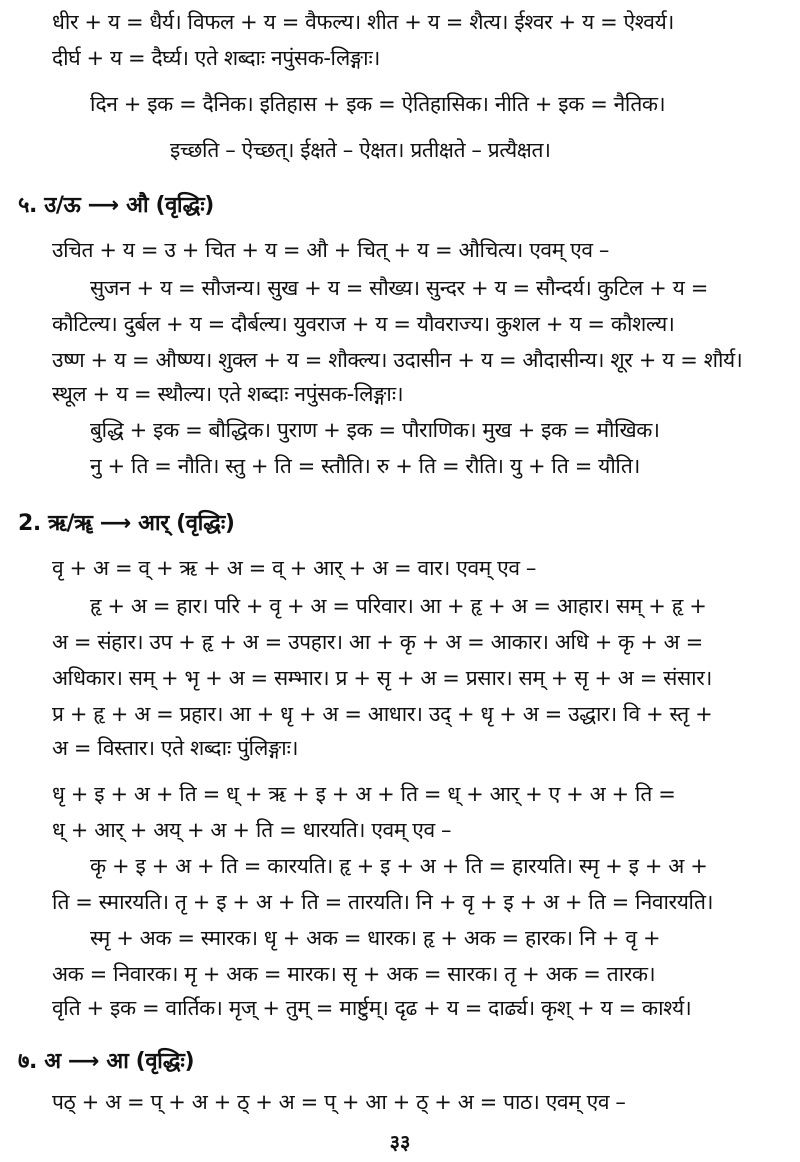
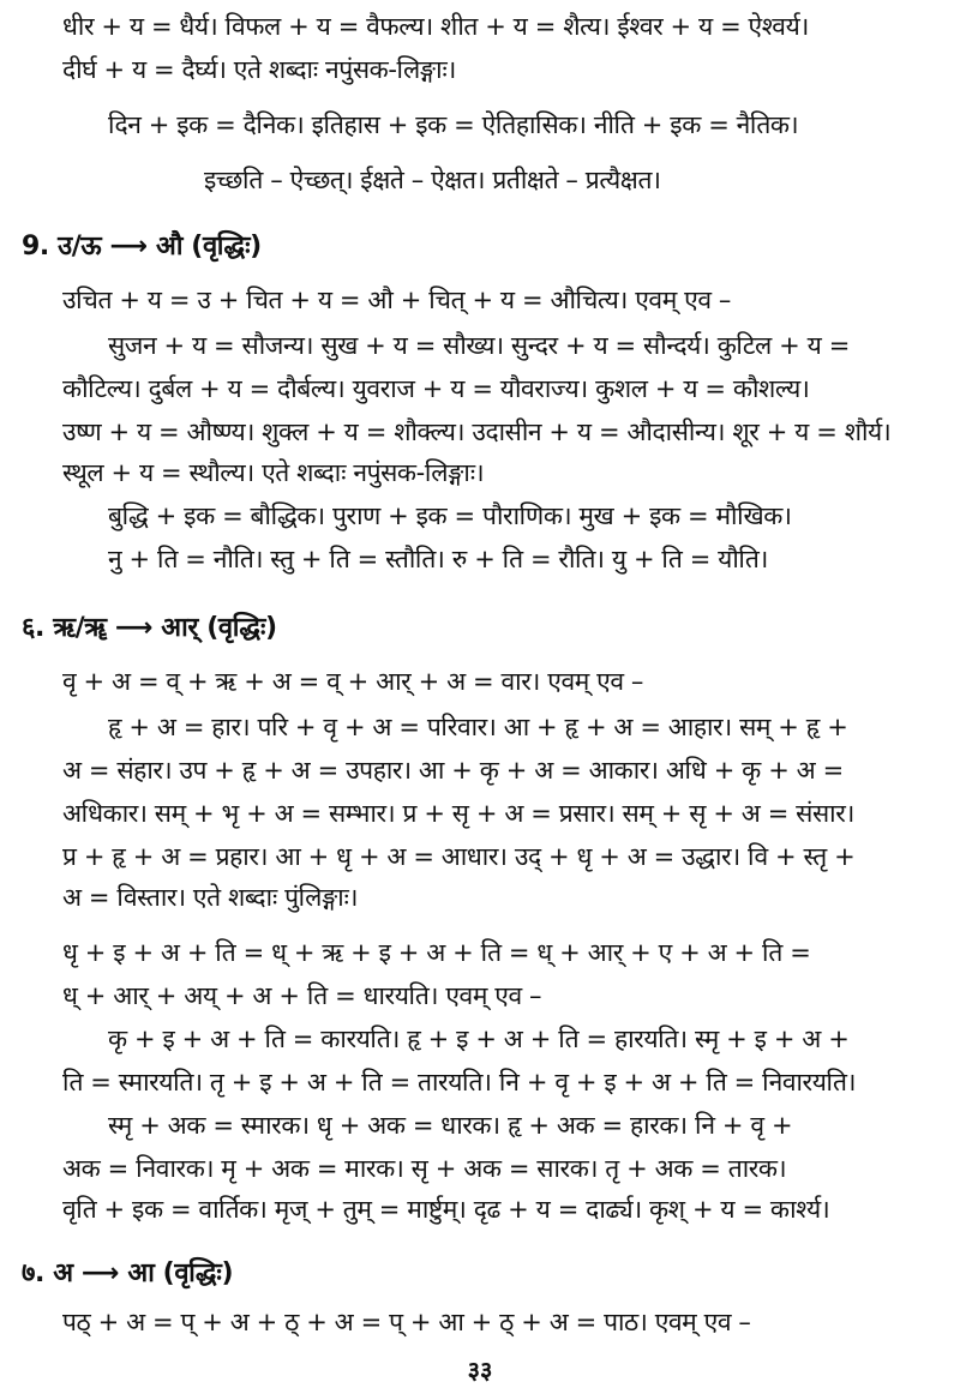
  धीर + य = धैर्य। विफल + य = वैफल्य। शीत + य = शैत्य। ईश्वर + य = ऐश्वर्य।
  दीर्घ + य = दैर्घ्य। एते शब्दाः नपुंसक-लिङ्गाः।
  दिन + इक = दैनिक। इतिहास + इक = ऐतिहासिक। नीति + इक = नैतिक।
  इच्छति – ऐच्छत्। ईक्षते – ऐक्षत। प्रतीक्षते – प्रत्यैक्षत।
- ५. उ/ऊ ⟶ औ (वृद्धिः)
+ 9. उ/ऊ ⟶ औ (वृद्धिः)
  उचित + य = उ + चित + य = औ + चित् + य = औचित्य। एवम् एव –
  सुजन + य = सौजन्य। सुख + य = सौख्य। सुन्दर + य = सौन्दर्य। कुटिल + य =
  कौटिल्य। दुर्बल + य = दौर्बल्य। युवराज + य = यौवराज्य। कुशल + य = कौशल्य।
  उष्ण + य = औष्ण्य। शुक्ल + य = शौक्ल्य। उदासीन + य = औदासीन्य। शूर + य = शौर्य।
  स्थूल + य = स्थौल्य। एते शब्दाः नपुंसक-लिङ्गाः।
  बुद्धि + इक = बौद्धिक। पुराण + इक = पौराणिक। मुख + इक = मौखिक।
  नु + ति = नौति। स्तु + ति = स्तौति। रु + ति = रौति। यु + ति = यौति।
- 2. ऋ/ॠ ⟶ आर् (वृद्धिः)
+ ६. ऋ/ॠ ⟶ आर् (वृद्धिः)
  वृ + अ = व् + ऋ + अ = व् + आर् + अ = वार। एवम् एव –
  हृ + अ = हार। परि + वृ + अ = परिवार। आ + हृ + अ = आहार। सम् + हृ +
  अ = संहार। उप + हृ + अ = उपहार। आ + कृ + अ = आकार। अधि + कृ + अ =
  अधिकार। सम् + भृ + अ = सम्भार। प्र + सृ + अ = प्रसार। सम् + सृ + अ = संसार।
  प्र + हृ + अ = प्रहार। आ + धृ + अ = आधार। उद् + धृ + अ = उद्धार। वि + स्तृ +
  अ = विस्तार। एते शब्दाः पुंलिङ्गाः।
  धृ + इ + अ + ति = ध् + ऋ + इ + अ + ति = ध् + आर् + ए + अ + ति =
  ध् + आर् + अय् + अ + ति = धारयति। एवम् एव –
  कृ + इ + अ + ति = कारयति। हृ + इ + अ + ति = हारयति। स्मृ + इ + अ +
  ति = स्मारयति। तृ + इ + अ + ति = तारयति। नि + वृ + इ + अ + ति = निवारयति।
  स्मृ + अक = स्मारक। धृ + अक = धारक। हृ + अक = हारक। नि + वृ +
  अक = निवारक। मृ + अक = मारक। सृ + अक = सारक। तृ + अक = तारक।
  वृति + इक = वार्तिक। मृज् + तुम् = मार्ष्टुम्। दृढ + य = दार्ढ्य। कृश् + य = कार्श्य।
  ७. अ ⟶ आ (वृद्धिः)
  पठ् + अ = प् + अ + ठ् + अ = प् + आ + ठ् + अ = पाठ। एवम् एव –
  ३३
